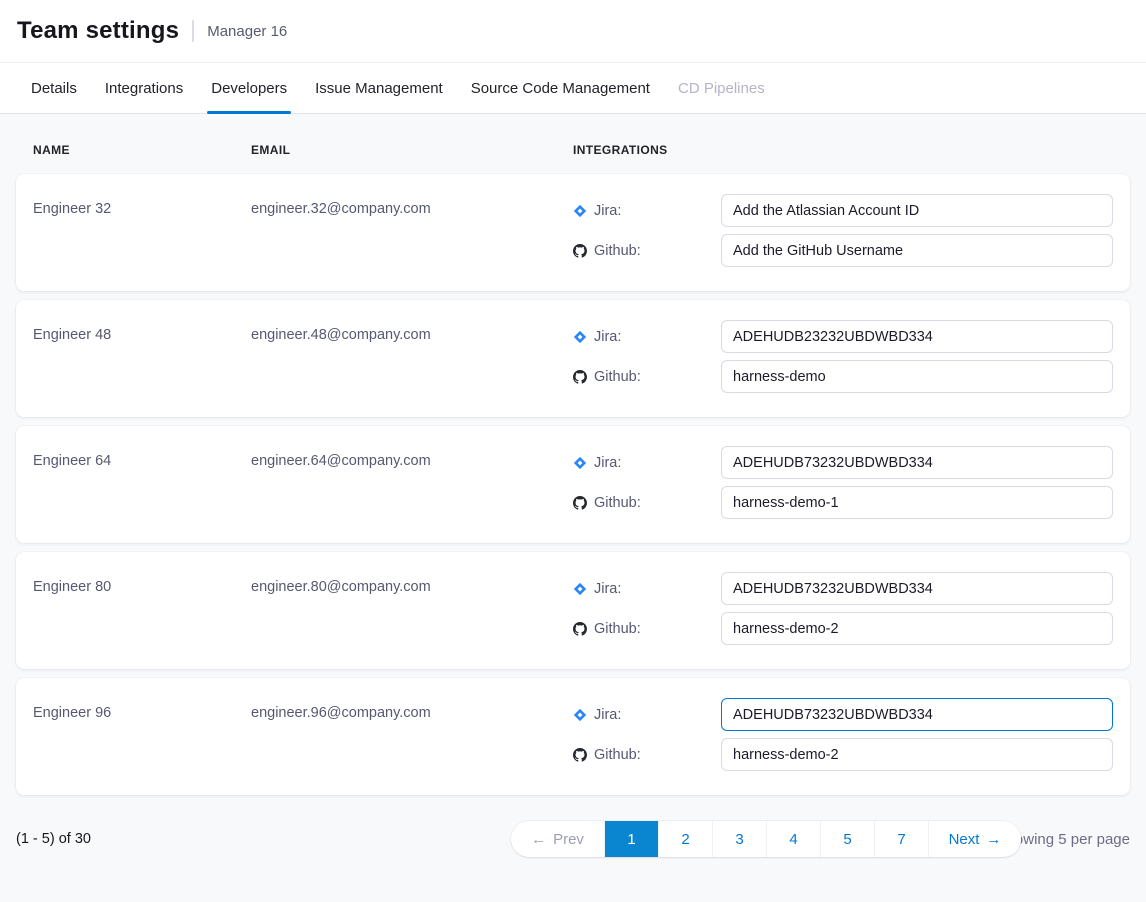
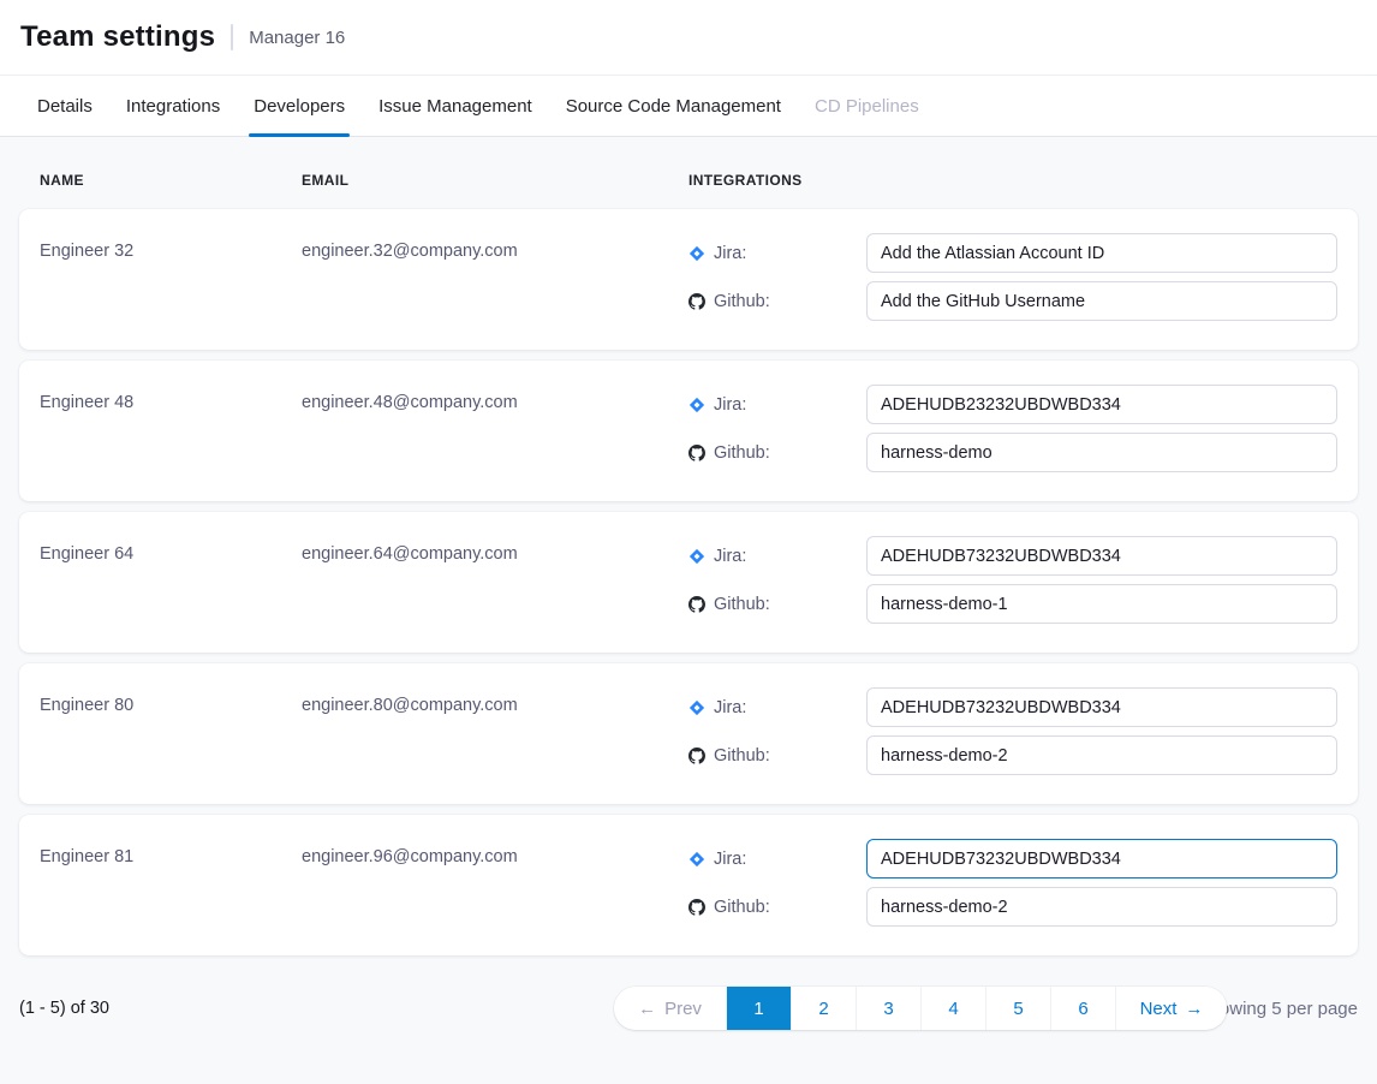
  Team settings
  Manager 16
  Details
  Integrations
  Developers
  Issue Management
  Source Code Management
  CD Pipelines
  NAME
  EMAIL
  INTEGRATIONS
  Engineer 32
  engineer.32@company.com
  Jira:
  Add the Atlassian Account ID
  Github:
  Add the GitHub Username
  Engineer 48
  engineer.48@company.com
  Jira:
  ADEHUDB23232UBDWBD334
  Github:
  harness-demo
  Engineer 64
  engineer.64@company.com
  Jira:
  ADEHUDB73232UBDWBD334
  Github:
  harness-demo-1
  Engineer 80
  engineer.80@company.com
  Jira:
  ADEHUDB73232UBDWBD334
  Github:
  harness-demo-2
- Engineer 96
+ Engineer 81
  engineer.96@company.com
  Jira:
  ADEHUDB73232UBDWBD334
  Github:
  harness-demo-2
  (1 - 5) of 30
  ←
  Prev
  1
  2
  3
  4
  5
- 7
+ 6
  Next
  →
  wing 5 per page
